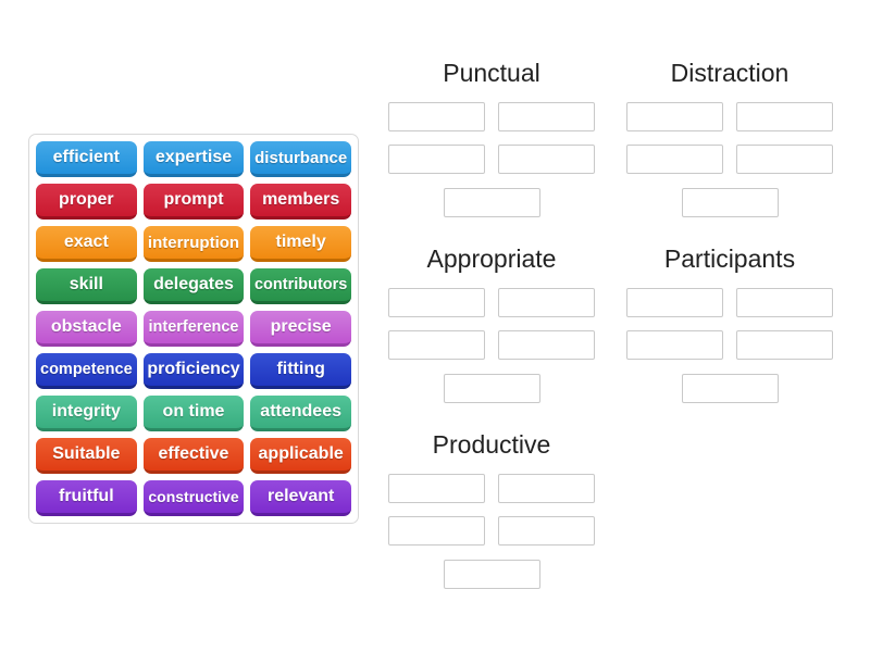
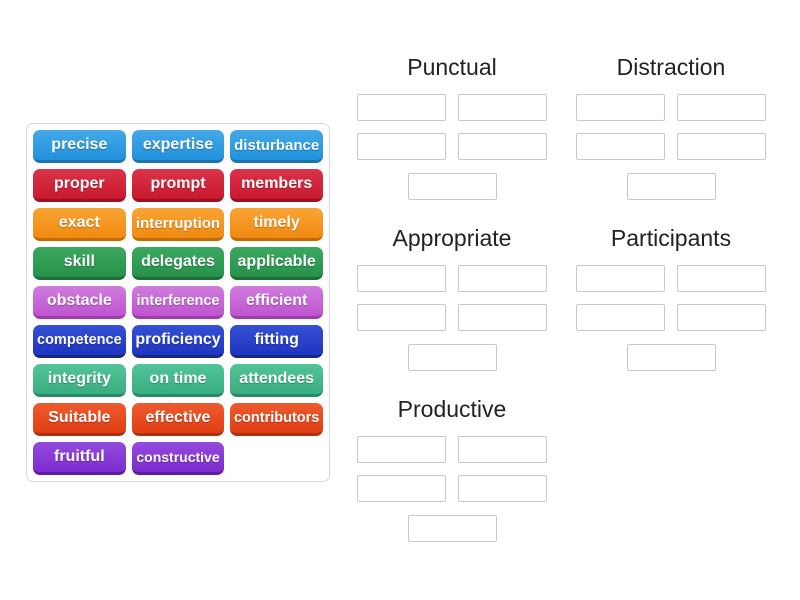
- efficient
+ precise
  expertise
  disturbance
  proper
  prompt
  members
  exact
  interruption
  timely
  skill
  delegates
- contributors
+ applicable
  obstacle
  interference
- precise
+ efficient
  competence
  proficiency
  fitting
  integrity
  on time
  attendees
  Suitable
  effective
- applicable
+ contributors
  fruitful
  constructive
- relevant
  Punctual
  Distraction
  Appropriate
  Participants
  Productive
